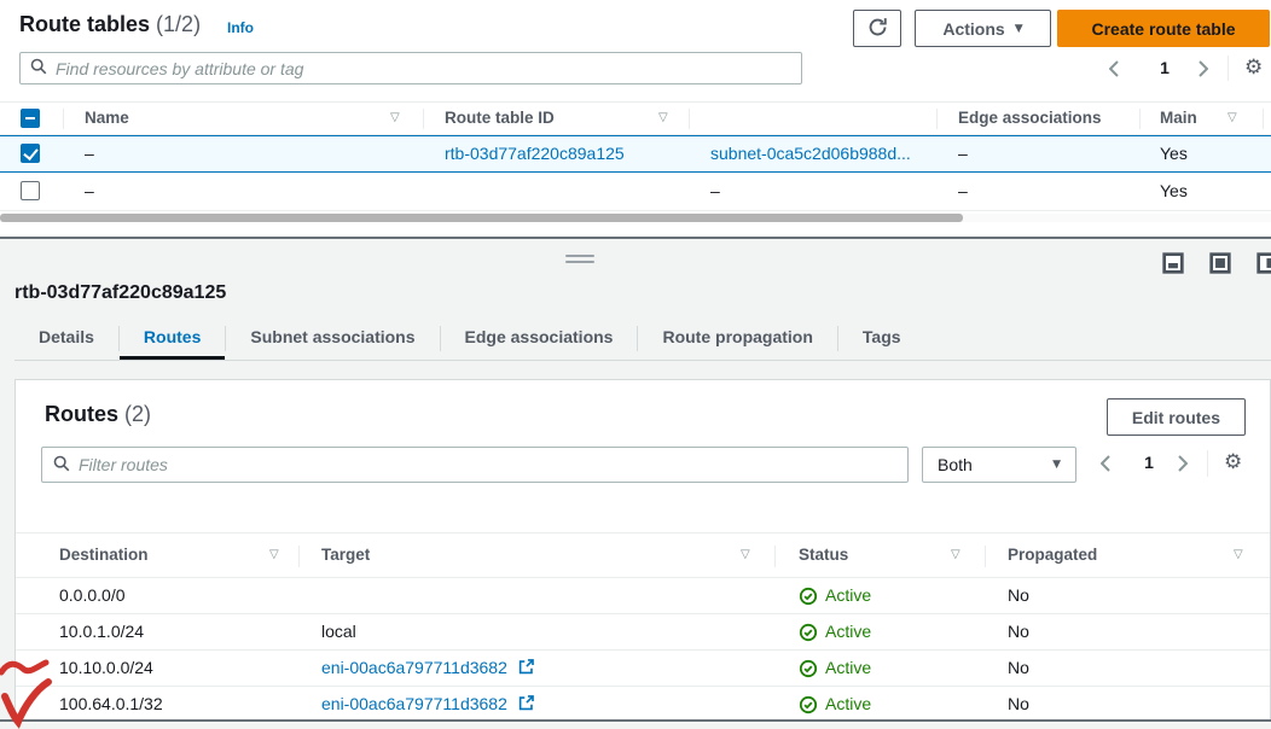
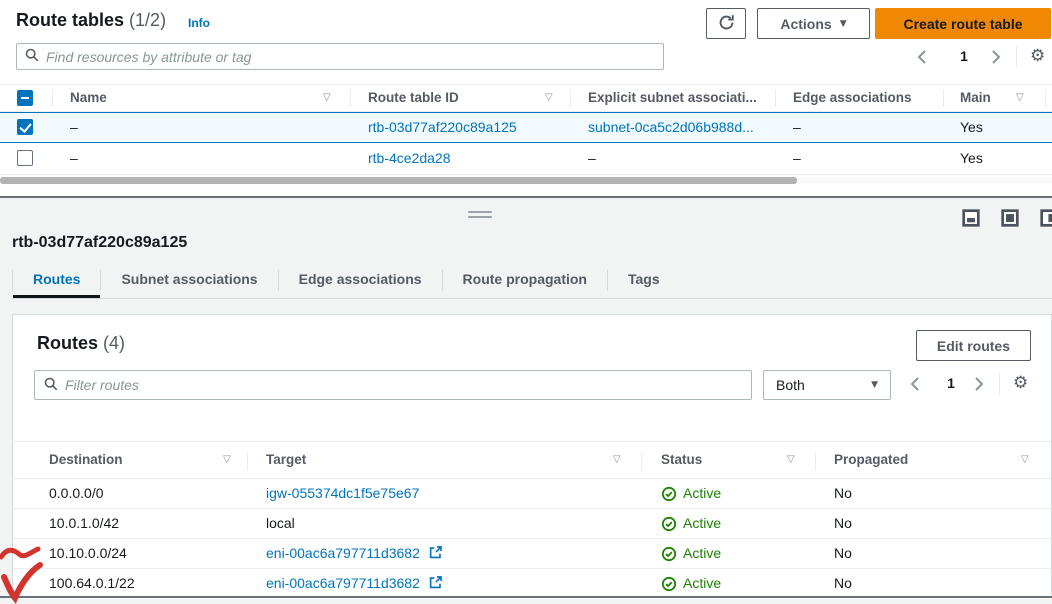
  Route tables (1/2)
  Info
  Actions
  ▼
  Create route table
  Find resources by attribute or tag
  1
  ⚙
  Name
  ▽
  Route table ID
  ▽
+ Explicit subnet associati...
  Edge associations
  Main
  ▽
  –
  rtb-03d77af220c89a125
  subnet-0ca5c2d06b988d...
  –
  Yes
  –
+ rtb-4ce2da28
  –
  –
  Yes
  rtb-03d77af220c89a125
- Details
  Routes
  Subnet associations
  Edge associations
  Route propagation
  Tags
- Routes (2)
+ Routes (4)
  Edit routes
  Filter routes
  Both
  ▼
  1
  ⚙
  Destination
  ▽
  Target
  ▽
  Status
  ▽
  Propagated
  ▽
  0.0.0.0/0
+ igw-055374dc1f5e75e67
  Active
  No
- 10.0.1.0/24
+ 10.0.1.0/42
  local
  Active
  No
  10.10.0.0/24
  eni-00ac6a797711d3682
  Active
  No
- 100.64.0.1/32
+ 100.64.0.1/22
  eni-00ac6a797711d3682
  Active
  No
